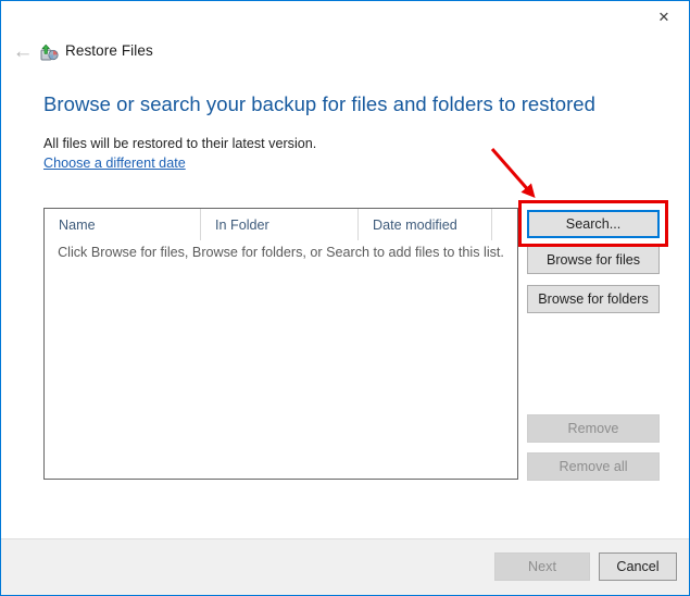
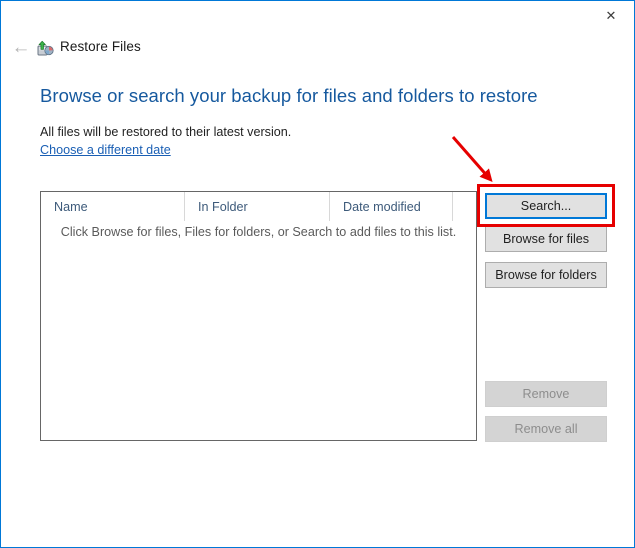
  ✕
  ←
  Restore Files
- Browse or search your backup for files and folders to restored
+ Browse or search your backup for files and folders to restore
  All files will be restored to their latest version.
  Choose a different date
  Name
  In Folder
  Date modified
- Click Browse for files, Browse for folders, or Search to add files to this list.
+ Click Browse for files, Files for folders, or Search to add files to this list.
  Search...
  Browse for files
  Browse for folders
  Remove
  Remove all
- Next
- Cancel
